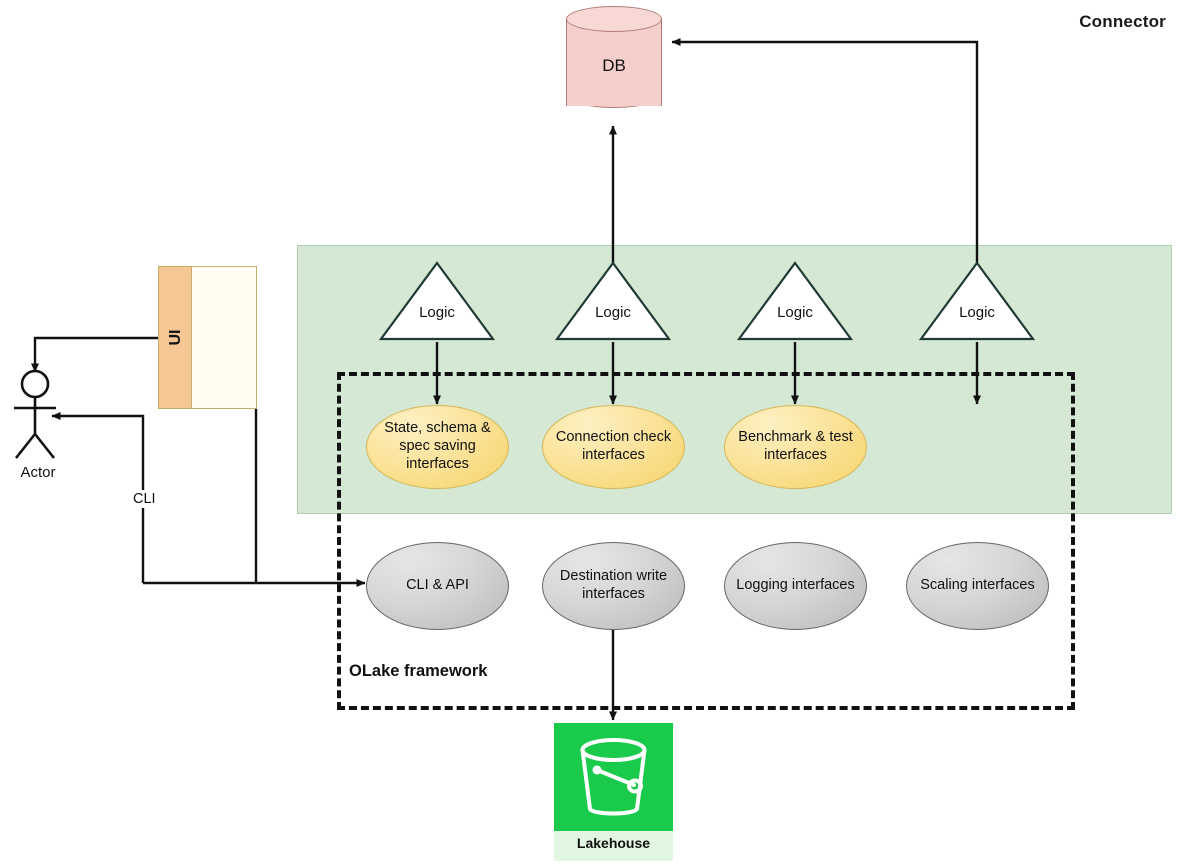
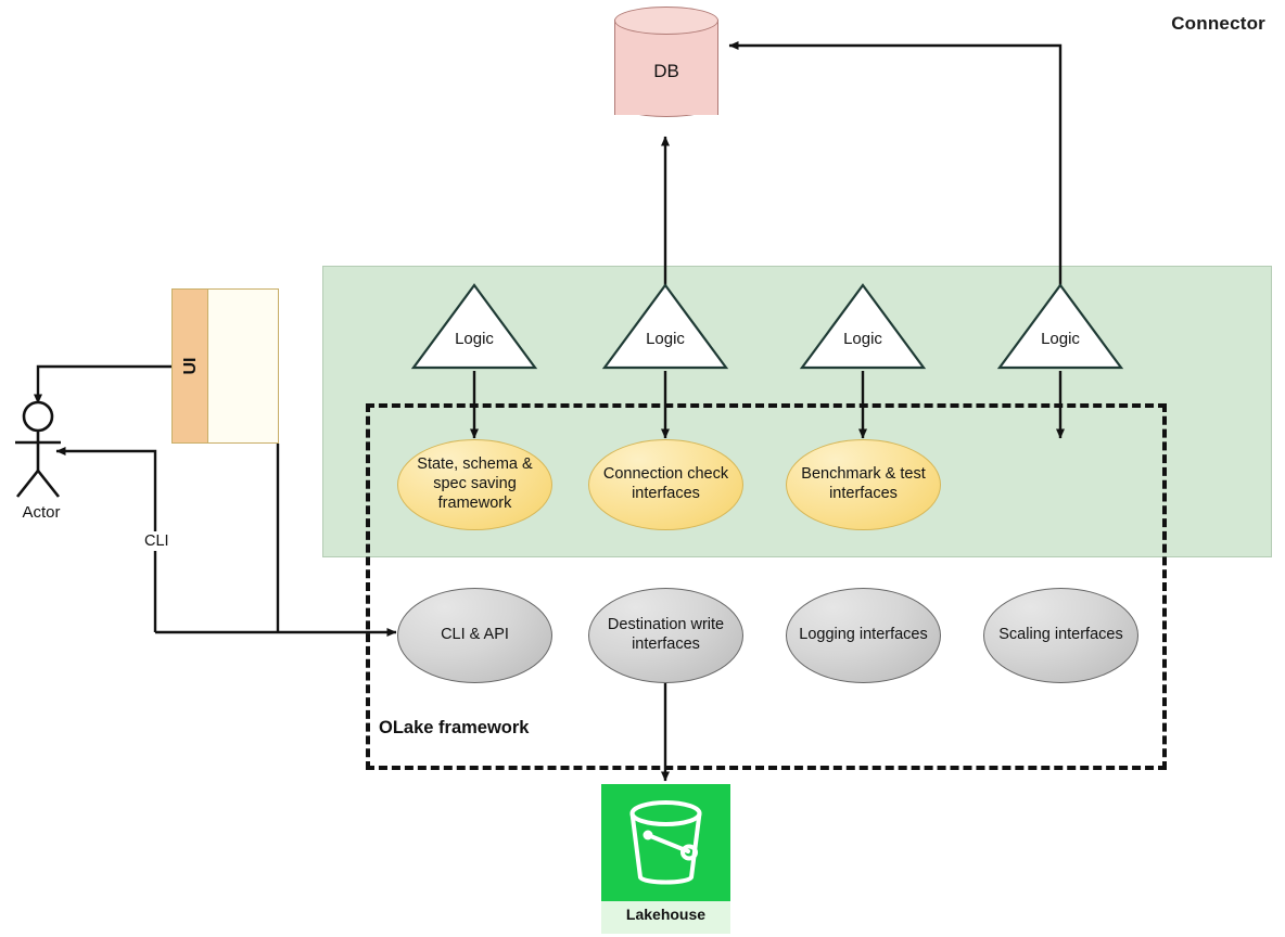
  Connector
  OLake framework
  DB
  Logic
  Logic
  Logic
  Logic
- State, schema & spec saving interfaces
+ State, schema & spec saving framework
  Connection check interfaces
  Benchmark & test interfaces
  CLI & API
  Destination write interfaces
  Logging interfaces
  Scaling interfaces
  Actor
  CLI
  Lakehouse
